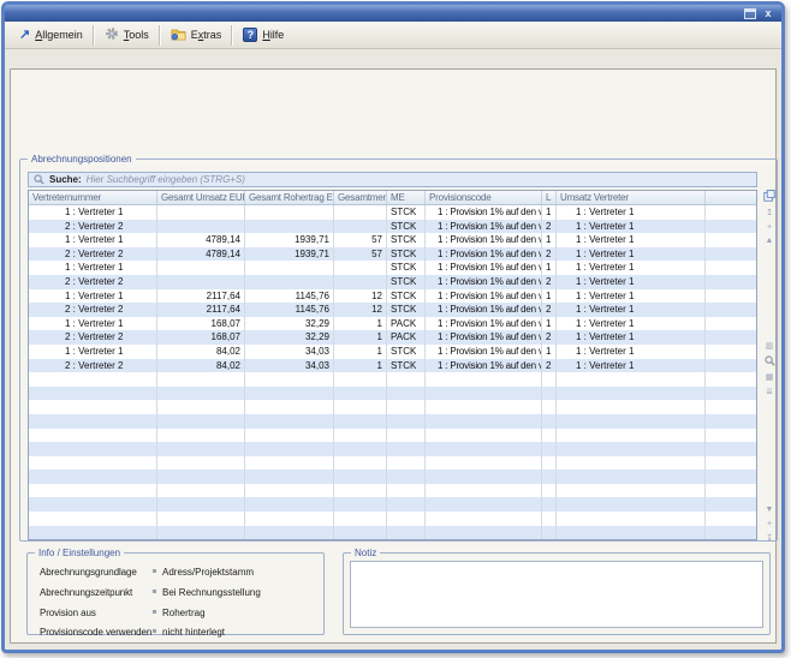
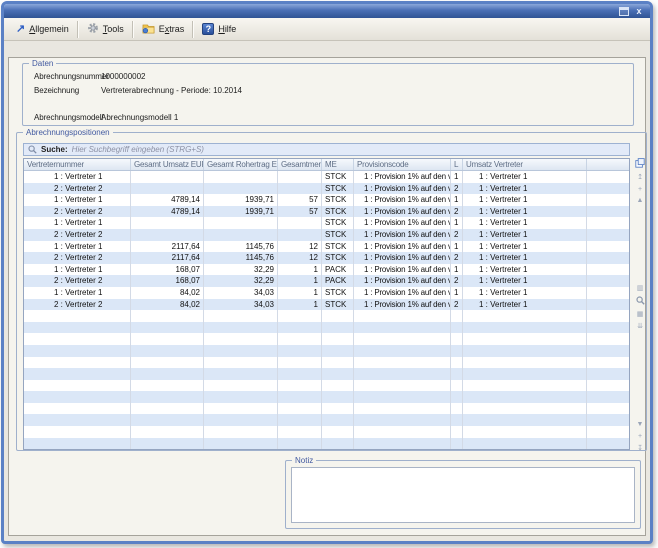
  x
  ↗
  Allgemein
  Tools
  Extras
  ?
  Hilfe
+ Daten
+ Abrechnungsnummer
+ 1000000002
+ Bezeichnung
+ Vertreterabrechnung - Periode: 10.2014
+ Abrechnungsmodell
+ Abrechnungsmodell 1
  Abrechnungspositionen
  Suche:
  Hier Suchbegriff eingeben (STRG+S)
  Vertreternummer
  Gesamt Umsatz EU
  Gesamt Rohertrag E
  Gesamtmen
  ME
  Provisionscode
  L
  Umsatz Vertreter
  1 : Vertreter 1
  STCK
  1 : Provision 1% auf den v
  1
  1 : Vertreter 1
  2 : Vertreter 2
  STCK
  1 : Provision 1% auf den v
  2
  1 : Vertreter 1
  1 : Vertreter 1
  4789,14
  1939,71
  57
  STCK
  1 : Provision 1% auf den v
  1
  1 : Vertreter 1
  2 : Vertreter 2
  4789,14
  1939,71
  57
  STCK
  1 : Provision 1% auf den v
  2
  1 : Vertreter 1
  1 : Vertreter 1
  STCK
  1 : Provision 1% auf den v
  1
  1 : Vertreter 1
  2 : Vertreter 2
  STCK
  1 : Provision 1% auf den v
  2
  1 : Vertreter 1
  1 : Vertreter 1
  2117,64
  1145,76
  12
  STCK
  1 : Provision 1% auf den v
  1
  1 : Vertreter 1
  2 : Vertreter 2
  2117,64
  1145,76
  12
  STCK
  1 : Provision 1% auf den v
  2
  1 : Vertreter 1
  1 : Vertreter 1
  168,07
  32,29
  1
  PACK
  1 : Provision 1% auf den v
  1
  1 : Vertreter 1
  2 : Vertreter 2
  168,07
  32,29
  1
  PACK
  1 : Provision 1% auf den v
  2
  1 : Vertreter 1
  1 : Vertreter 1
  84,02
  34,03
  1
  STCK
  1 : Provision 1% auf den v
  1
  1 : Vertreter 1
  2 : Vertreter 2
  84,02
  34,03
  1
  STCK
  1 : Provision 1% auf den v
  2
  1 : Vertreter 1
- Info / Einstellungen
- Abrechnungsgrundlage
- Adress/Projektstamm
- Abrechnungszeitpunkt
- Bei Rechnungsstellung
- Provision aus
- Rohertrag
- Provisionscode verwenden
- nicht hinterlegt
  Notiz
